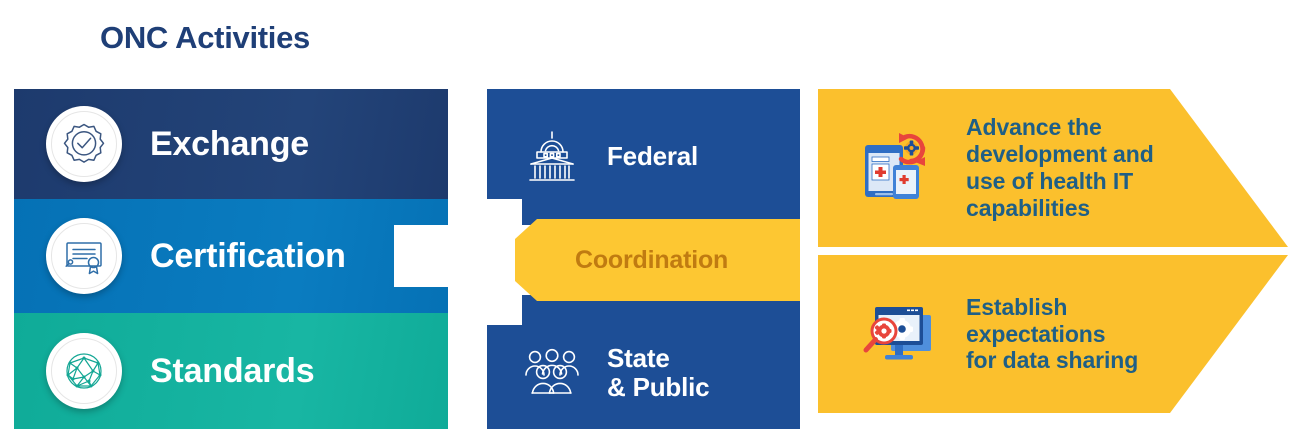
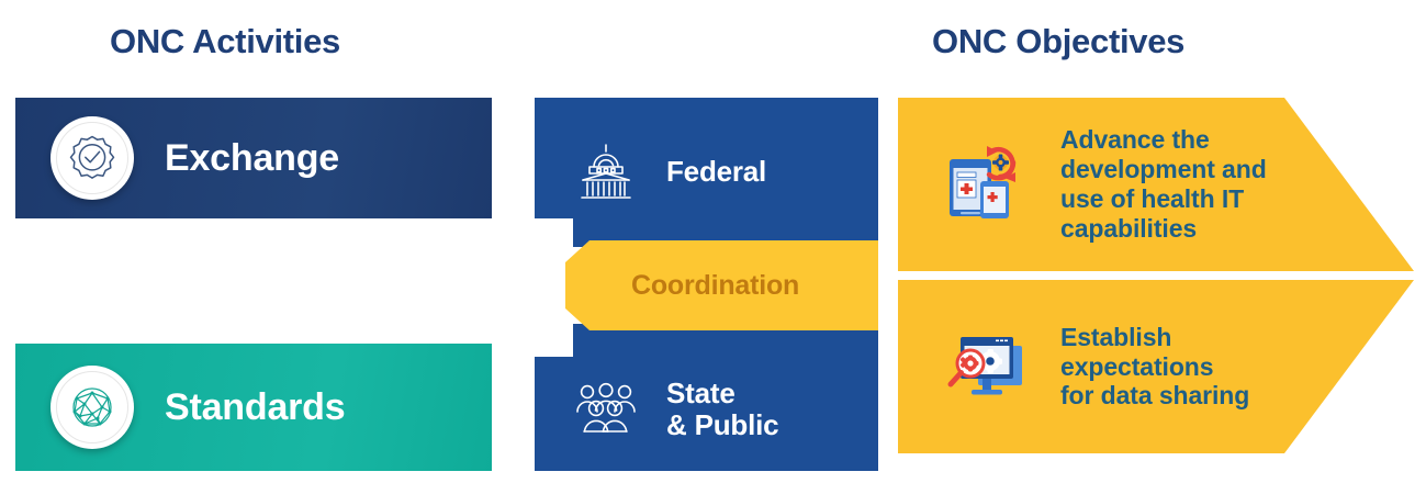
  ONC Activities
+ ONC Objectives
  Exchange
- Certification
  Standards
  Federal
  Coordination
  State
  & Public
  Advance the
  development and
  use of health IT
  capabilities
  Establish
  expectations
  for data sharing
